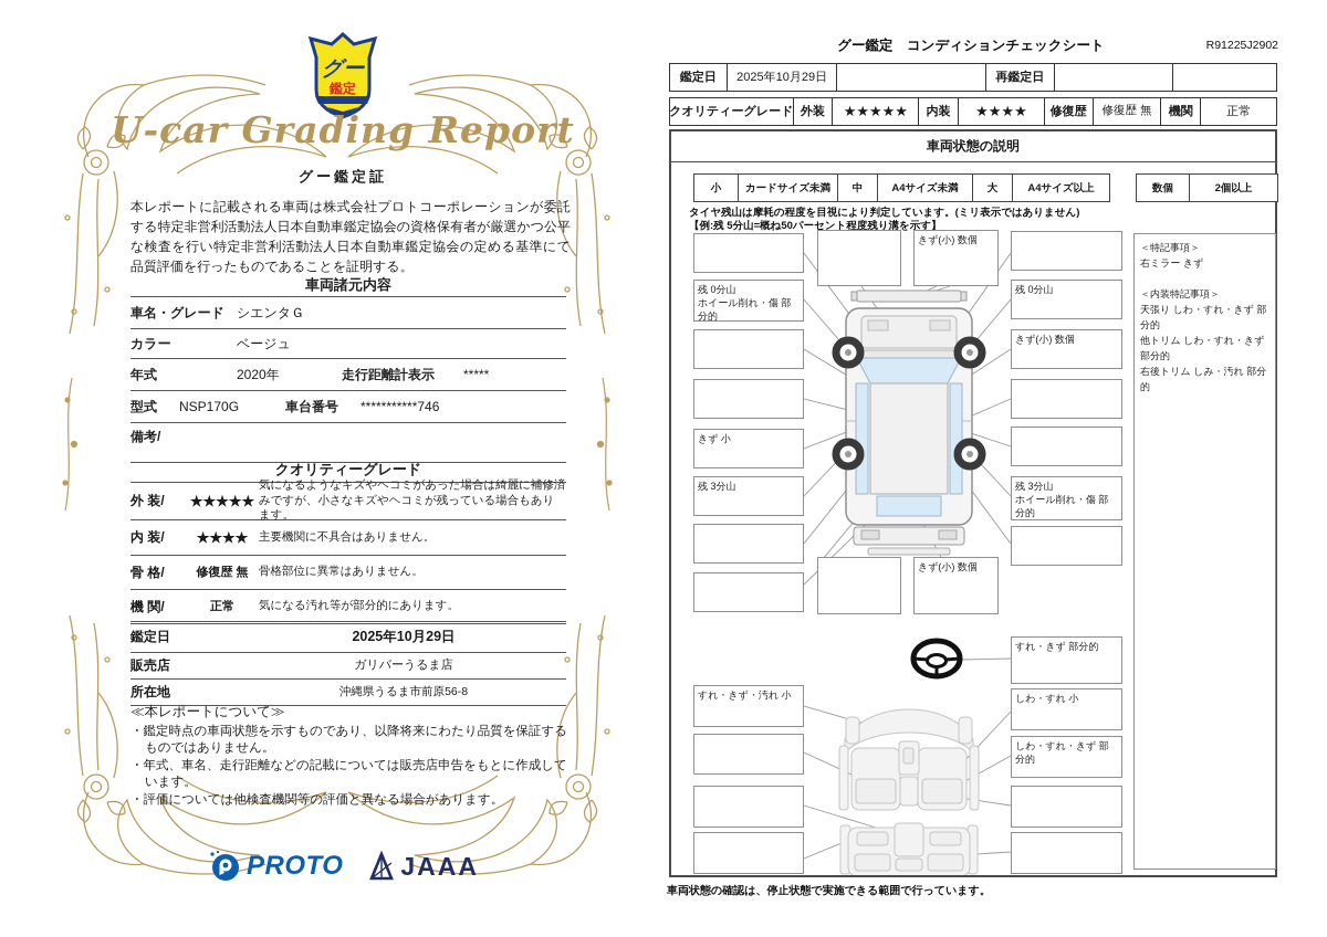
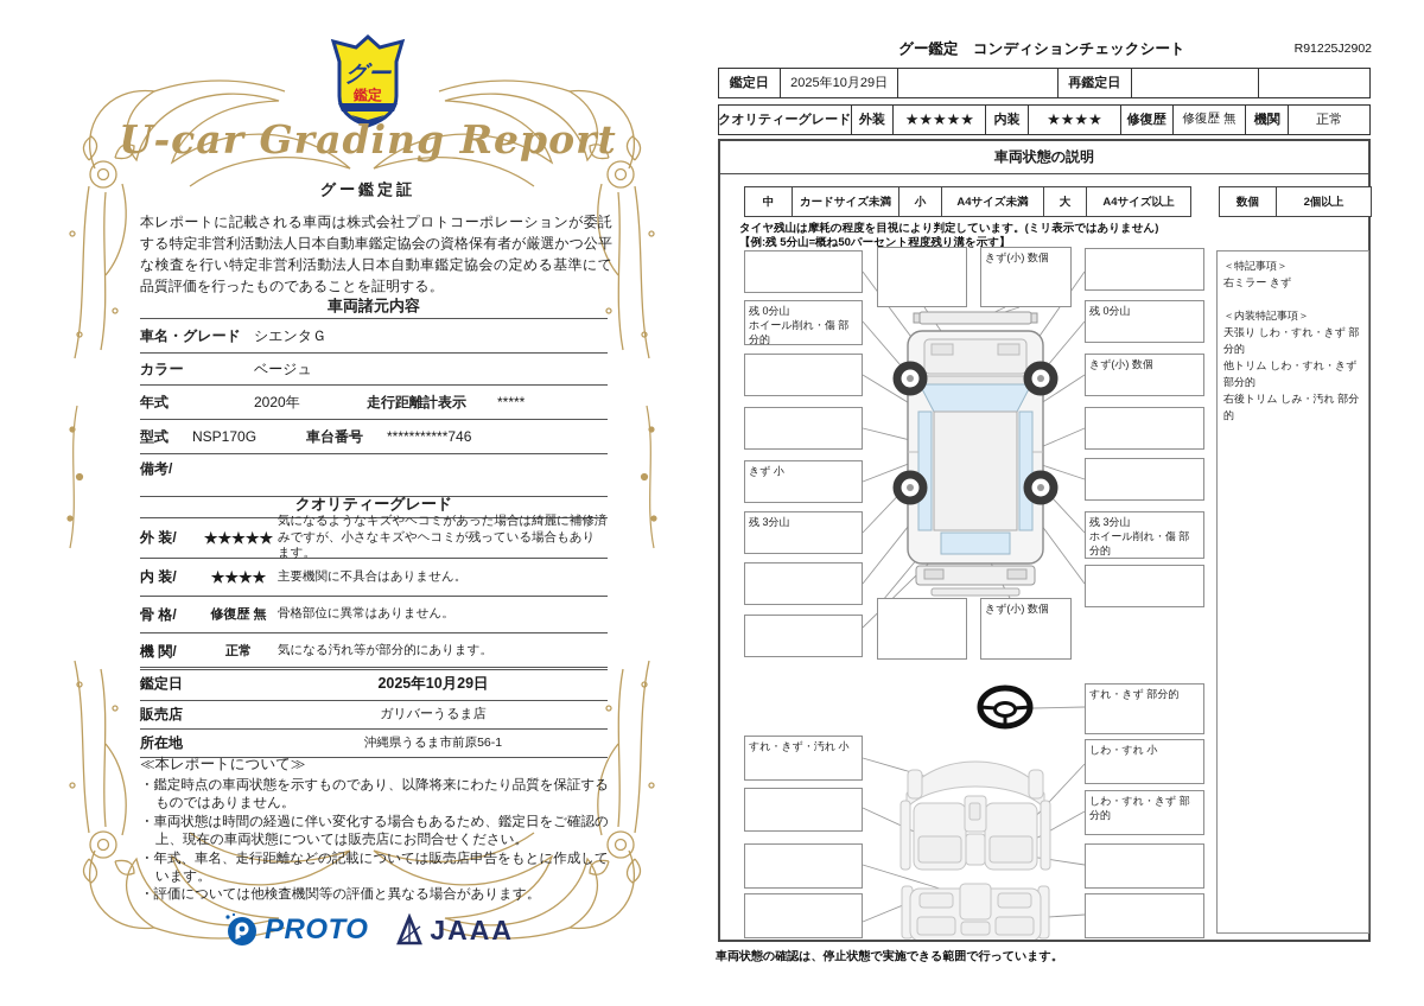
  グー
  鑑定
  U-car Grading Report
  グー鑑定証
  本レポートに記載される車両は株式会社プロトコーポレーションが委託する特定非営利活動法人日本自動車鑑定協会の資格保有者が厳選かつ公平な検査を行い特定非営利活動法人日本自動車鑑定協会の定める基準にて品質評価を行ったものであることを証明する。
  車両諸元内容
  車名・グレード
  シエンタＧ
  カラー
  ベージュ
  年式
  2020年
  走行距離計表示
  *****
  型式
  NSP170G
  車台番号
  ***********746
  備考/
  クオリティーグレード
  外 装/
  ★★★★★
  気になるようなキズやヘコミがあった場合は綺麗に補修済みですが、小さなキズやヘコミが残っている場合もあります。
  内 装/
  ★★★★
  主要機関に不具合はありません。
  骨 格/
  修復歴 無
  骨格部位に異常はありません。
  機 関/
  正常
  気になる汚れ等が部分的にあります。
  鑑定日
  2025年10月29日
  販売店
  ガリバーうるま店
  所在地
- 沖縄県うるま市前原56-8
+ 沖縄県うるま市前原56-1
  ≪本レポートについて≫
  ・鑑定時点の車両状態を示すものであり、以降将来にわたり品質を保証するものではありません。
+ ・車両状態は時間の経過に伴い変化する場合もあるため、鑑定日をご確認の上、現在の車両状態については販売店にお問合せください。
  ・年式、車名、走行距離などの記載については販売店申告をもとに作成しています。
  ・評価については他検査機関等の評価と異なる場合があります。
  PROTO
  JAAA
  グー鑑定 コンディションチェックシート
  R91225J2902
  鑑定日
  2025年10月29日
  再鑑定日
  クオリティーグレード
  外装
  ★★★★★
  内装
  ★★★★
  修復歴
  修復歴 無
  機関
  正常
  車両状態の説明
- 小
+ 中
  カードサイズ未満
- 中
+ 小
  A4サイズ未満
  大
  A4サイズ以上
  数個
  2個以上
  タイヤ残山は摩耗の程度を目視により判定しています。(ミリ表示ではありません)
  【例:残 5分山=概ね50パーセント程度残り溝を示す】
  残 0分山
  ホイール削れ・傷 部分的
  きず 小
  残 3分山
  きず(小) 数個
  きず(小) 数個
  残 0分山
  きず(小) 数個
  残 3分山
  ホイール削れ・傷 部分的
  すれ・きず 部分的
  しわ・すれ 小
  しわ・すれ・きず 部分的
  すれ・きず・汚れ 小
  ＜特記事項＞
  右ミラー きず
  ＜内装特記事項＞
  天張り しわ・すれ・きず 部分的
  他トリム しわ・すれ・きず 部分的
  右後トリム しみ・汚れ 部分的
  車両状態の確認は、停止状態で実施できる範囲で行っています。
